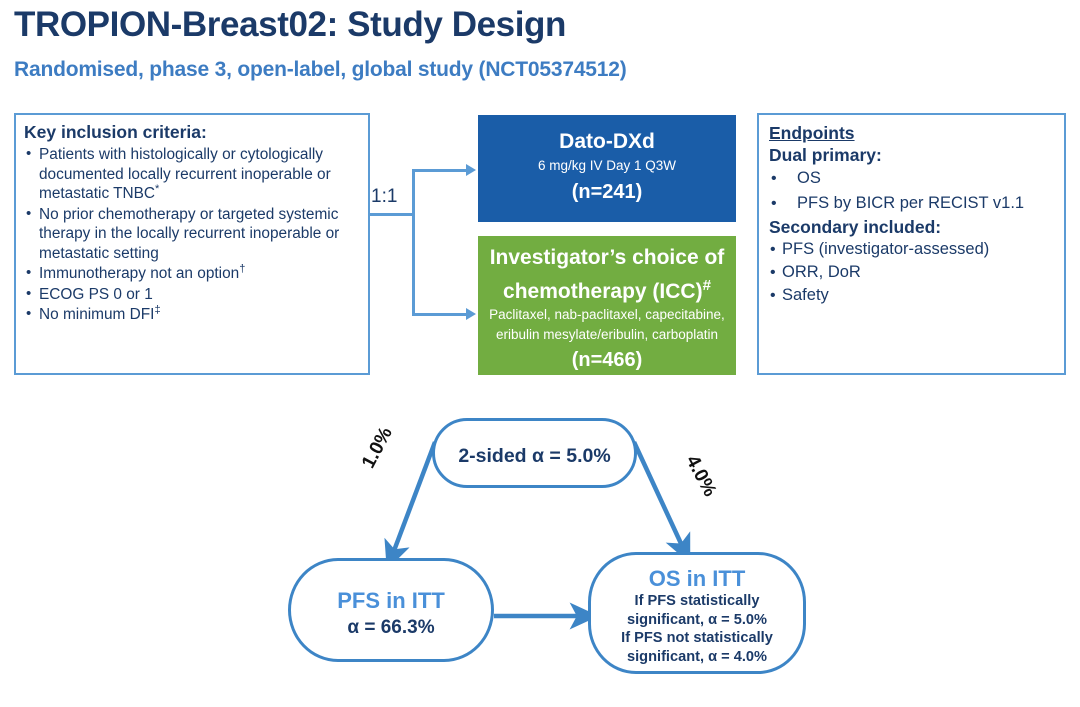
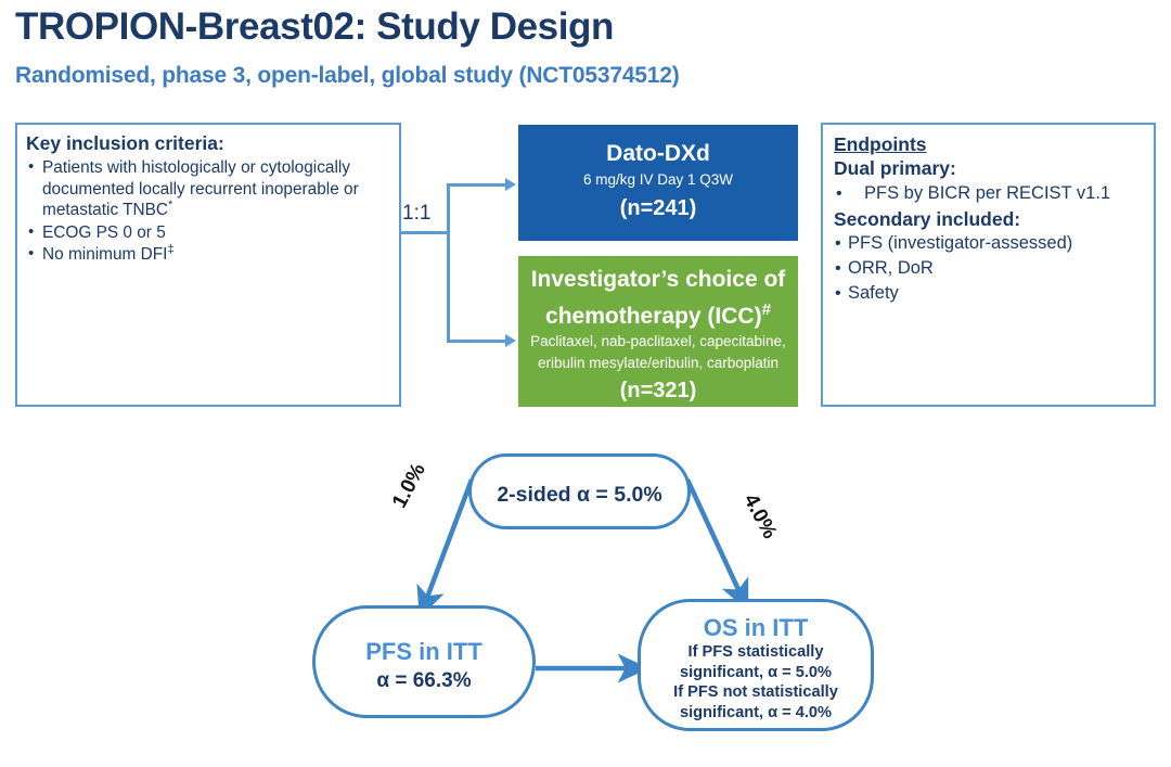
  TROPION-Breast02: Study Design
  Randomised, phase 3, open-label, global study (NCT05374512)
  Key inclusion criteria:
  Patients with histologically or cytologically documented locally recurrent inoperable or metastatic TNBC*
- No prior chemotherapy or targeted systemic therapy in the locally recurrent inoperable or metastatic setting
- Immunotherapy not an option†
- ECOG PS 0 or 1
+ ECOG PS 0 or 5
  No minimum DFI‡
  1:1
  Dato-DXd
  6 mg/kg IV Day 1 Q3W
  (n=241)
  Investigator’s choice of
  chemotherapy (ICC)#
  Paclitaxel, nab-paclitaxel, capecitabine,
  eribulin mesylate/eribulin, carboplatin
- (n=466)
+ (n=321)
  Endpoints
  Dual primary:
- OS
  PFS by BICR per RECIST v1.1
  Secondary included:
  PFS (investigator-assessed)
  ORR, DoR
  Safety
  2-sided α = 5.0%
  PFS in ITT
  α = 66.3%
  OS in ITT
  If PFS statistically
  significant, α = 5.0%
  If PFS not statistically
  significant, α = 4.0%
